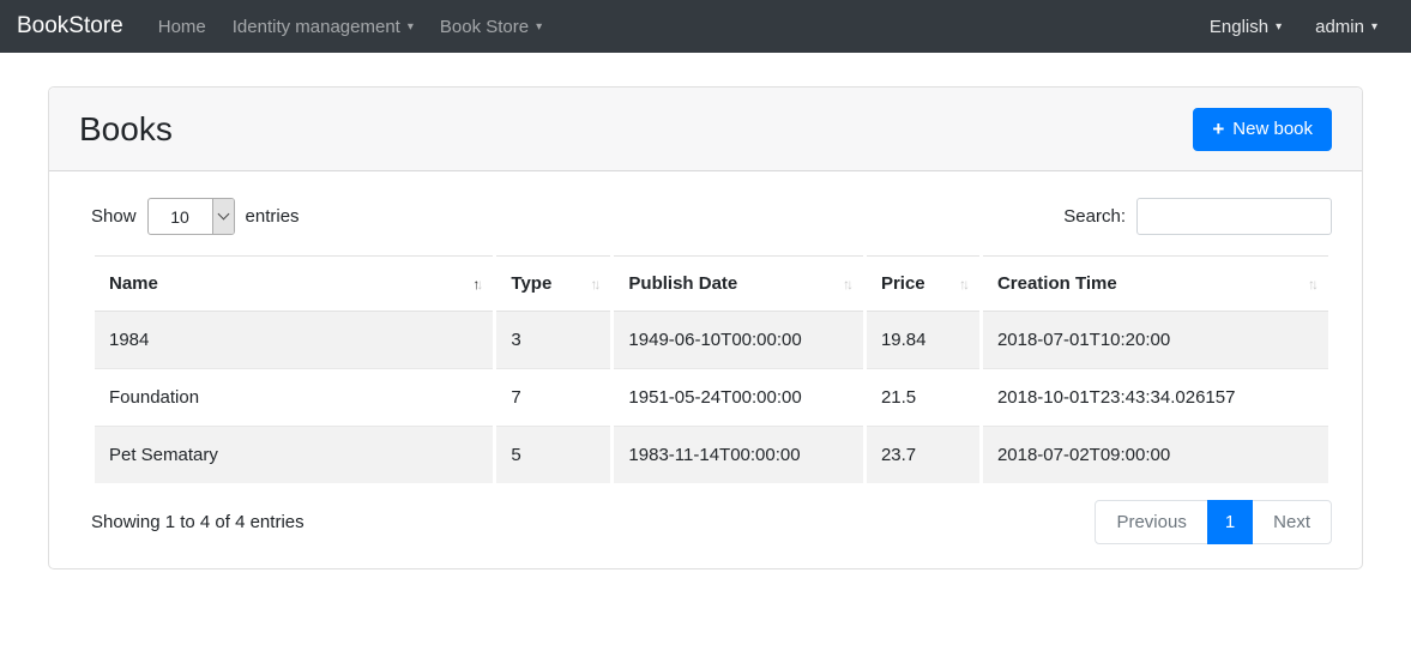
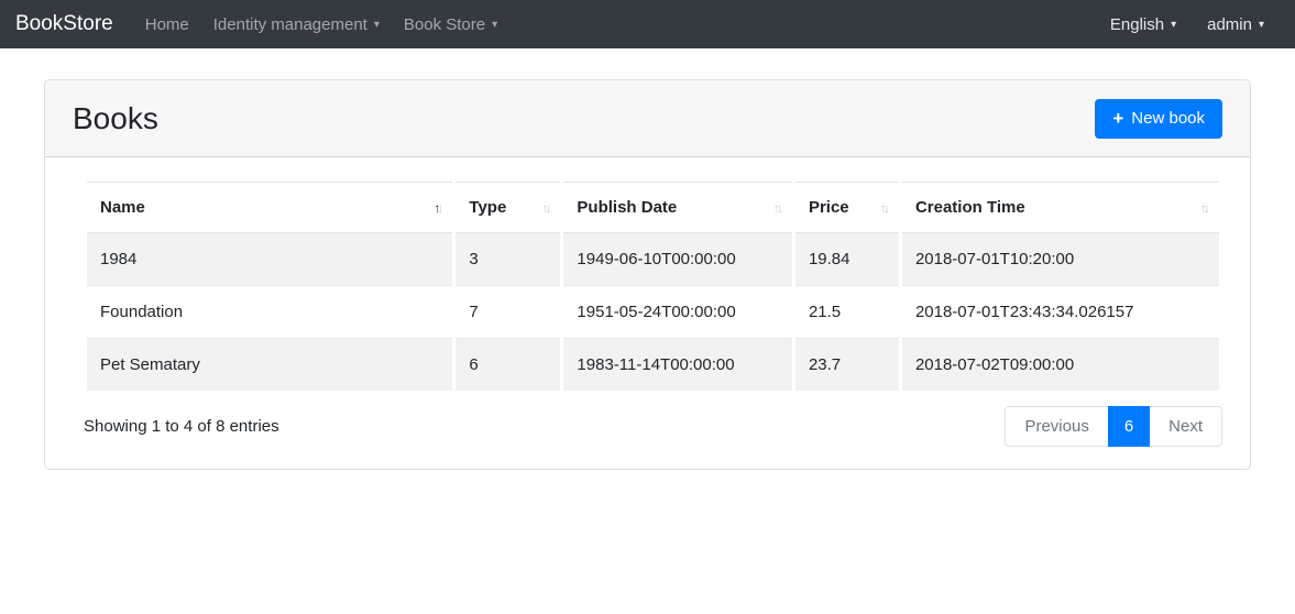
  BookStore
  Home
  Identity management
  ▾
  Book Store
  ▾
  English
  ▾
  admin
  ▾
  Books
  +
  New book
- Show
- 10
- entries
- Search:
  Name ↑↓	Type ↑↓	Publish Date ↑↓	Price ↑↓	Creation Time ↑↓
  1984	3	1949-06-10T00:00:00	19.84	2018-07-01T10:20:00
- Foundation	7	1951-05-24T00:00:00	21.5	2018-10-01T23:43:34.026157
+ Foundation	7	1951-05-24T00:00:00	21.5	2018-07-01T23:43:34.026157
- Pet Sematary	5	1983-11-14T00:00:00	23.7	2018-07-02T09:00:00
+ Pet Sematary	6	1983-11-14T00:00:00	23.7	2018-07-02T09:00:00
- Showing 1 to 4 of 4 entries
+ Showing 1 to 4 of 8 entries
  Previous
- 1
+ 6
  Next
